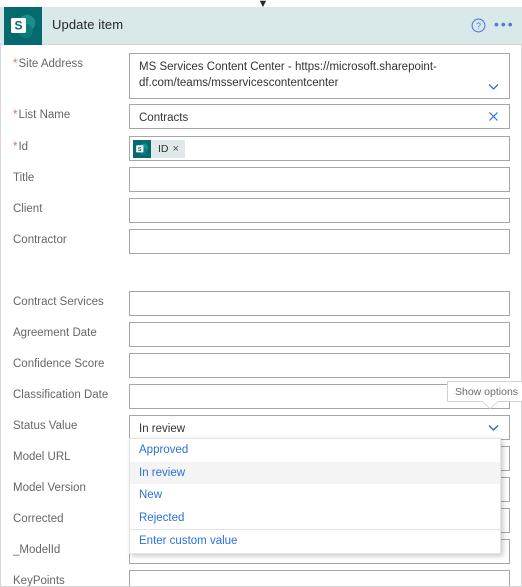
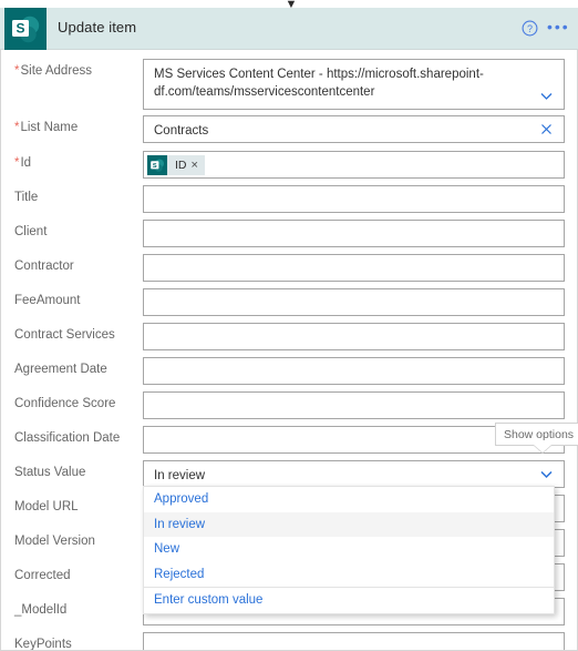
  ▼
  S
  Update item
  ?
  •••
  *Site Address
  MS Services Content Center - https://microsoft.sharepoint-df.com/teams/msservicescontentcenter
  *List Name
  Contracts
  *Id
  ID
  ×
  Title
  Client
  Contractor
+ FeeAmount
  Contract Services
  Agreement Date
  Confidence Score
  Classification Date
  Status Value
  In review
  Model URL
  Model Version
  Corrected
  _ModelId
  KeyPoints
  Show options
  Approved
  In review
  New
  Rejected
  Enter custom value
